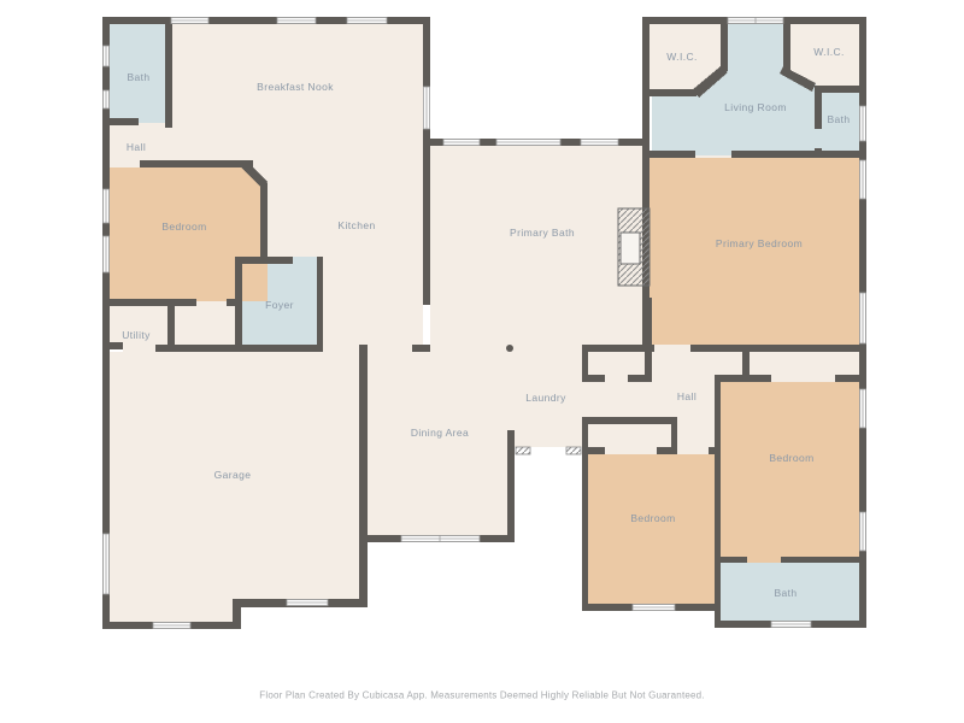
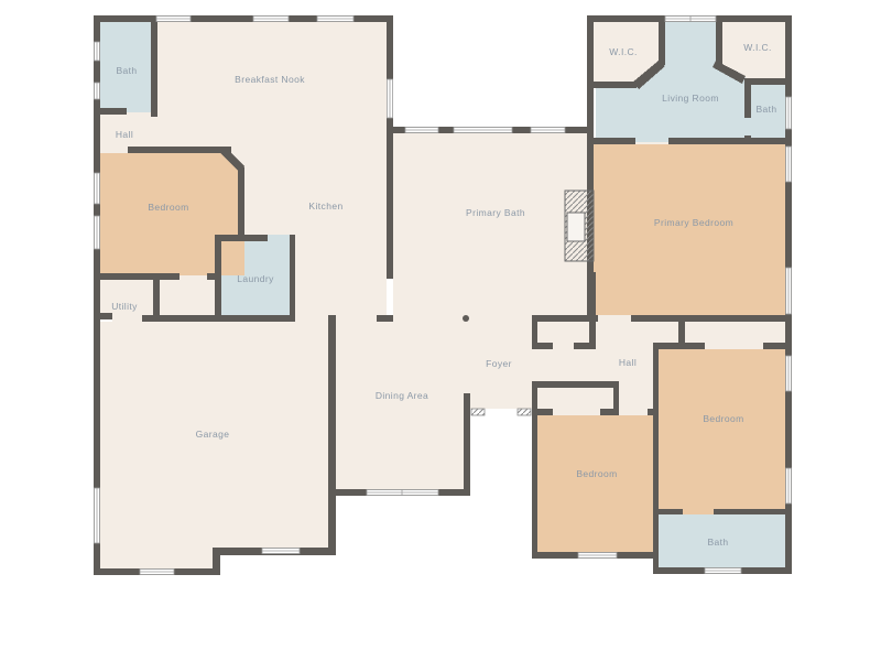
  Bath
  Breakfast Nook
  Hall
  Bedroom
  Kitchen
- Foyer
+ Laundry
  Utility
  Primary Bath
  W.I.C.
  Living Room
  W.I.C.
  Bath
  Primary Bedroom
  Garage
  Dining Area
- Laundry
+ Foyer
  Hall
  Bedroom
  Bedroom
  Bath
- Floor Plan Created By Cubicasa App. Measurements Deemed Highly Reliable But Not Guaranteed.
